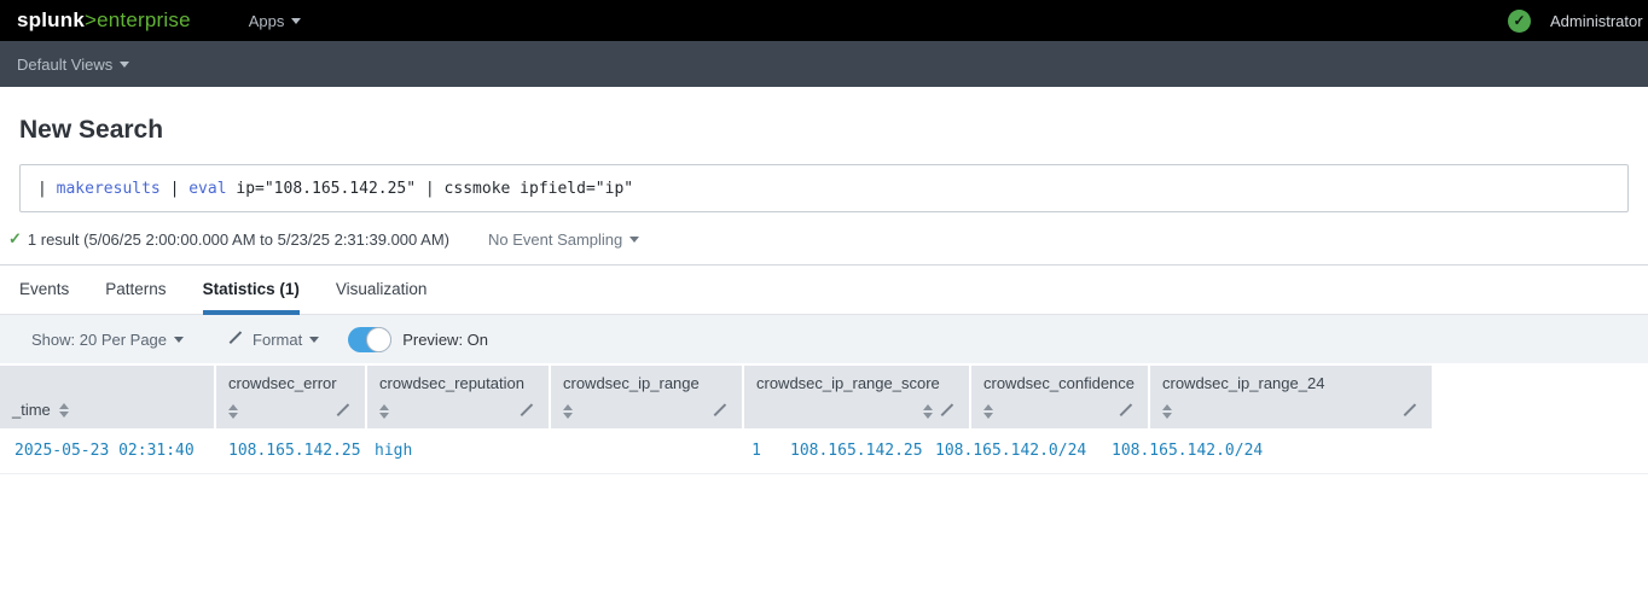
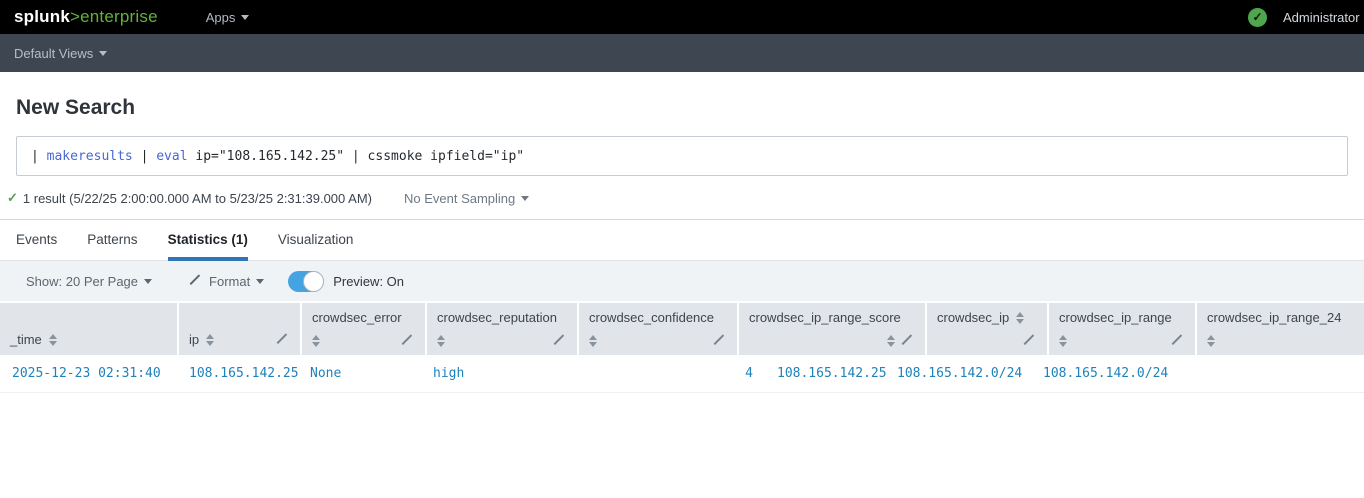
  splunk>enterprise
  Apps
  ✓
  Administrator
  Default Views
  New Search
  |
  makeresults
  |
  eval
  ip="108.165.142.25" | cssmoke ipfield="ip"
  ✓
- 1 result (5/06/25 2:00:00.000 AM to 5/23/25 2:31:39.000 AM)
+ 1 result (5/22/25 2:00:00.000 AM to 5/23/25 2:31:39.000 AM)
  No Event Sampling
  Events
  Patterns
  Statistics (1)
  Visualization
  Show: 20 Per Page
  Format
  Preview: On
  _time
+ ip
  crowdsec_error
  crowdsec_reputation
- crowdsec_ip_range
+ crowdsec_confidence
  crowdsec_ip_range_score
+ crowdsec_ip
- crowdsec_confidence
+ crowdsec_ip_range
  crowdsec_ip_range_24
- 2025-05-23 02:31:40
+ 2025-12-23 02:31:40
  108.165.142.25
+ None
  high
- 1
+ 4
  108.165.142.25
  108.165.142.0/24
  108.165.142.0/24
